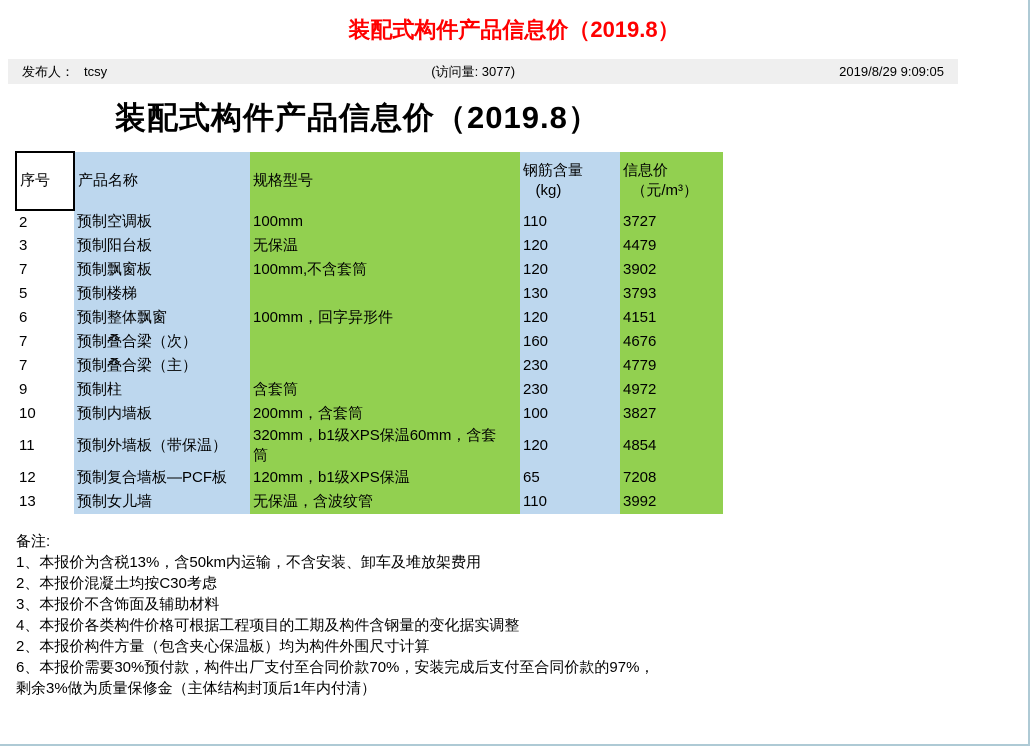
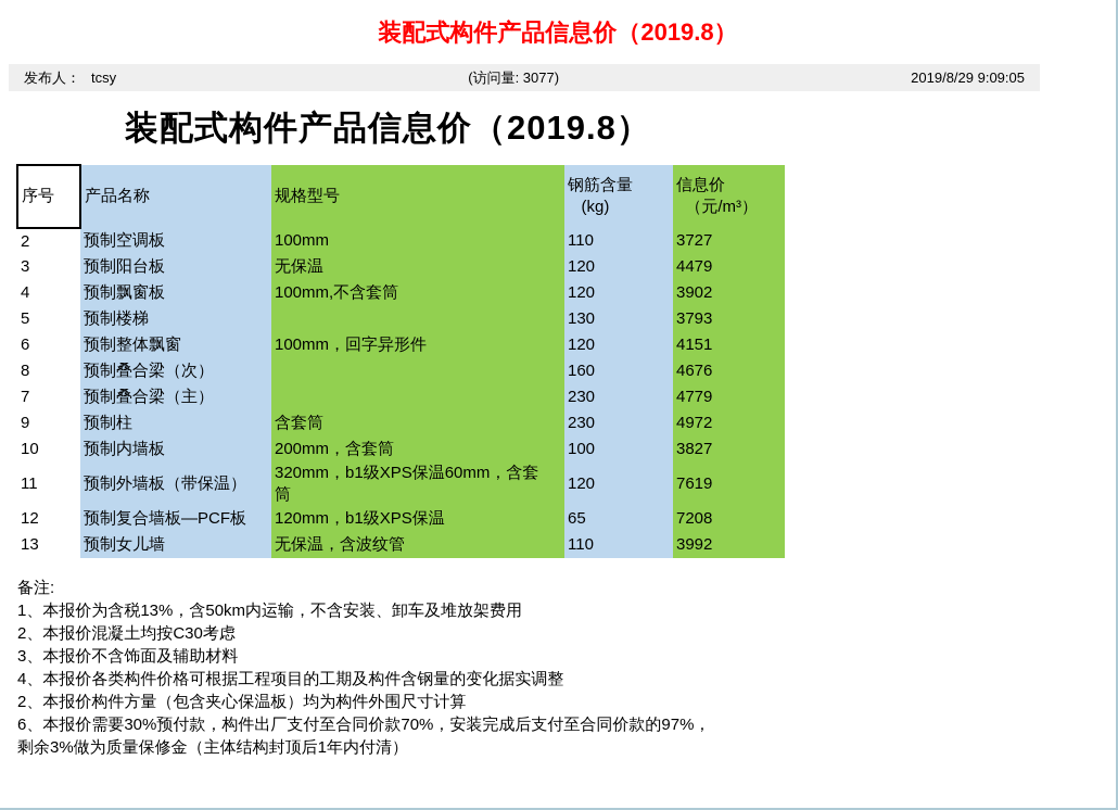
  装配式构件产品信息价（2019.8）
  发布人： tcsy
  (访问量: 3077)
  2019/8/29 9:09:05
  装配式构件产品信息价（2019.8）
  序号	产品名称	规格型号	钢筋含量 (kg)	信息价 （元/m³）
  2	预制空调板	100mm	110	3727
  3	预制阳台板	无保温	120	4479
- 7	预制飘窗板	100mm,不含套筒	120	3902
+ 4	预制飘窗板	100mm,不含套筒	120	3902
  5	预制楼梯		130	3793
  6	预制整体飘窗	100mm，回字异形件	120	4151
- 7	预制叠合梁（次）		160	4676
+ 8	预制叠合梁（次）		160	4676
  7	预制叠合梁（主）		230	4779
  9	预制柱	含套筒	230	4972
  10	预制内墙板	200mm，含套筒	100	3827
- 11	预制外墙板（带保温）	320mm，b1级XPS保温60mm，含套筒	120	4854
+ 11	预制外墙板（带保温）	320mm，b1级XPS保温60mm，含套筒	120	7619
  12	预制复合墙板—PCF板	120mm，b1级XPS保温	65	7208
  13	预制女儿墙	无保温，含波纹管	110	3992
  备注:
  1、本报价为含税13%，含50km内运输，不含安装、卸车及堆放架费用
  2、本报价混凝土均按C30考虑
  3、本报价不含饰面及辅助材料
  4、本报价各类构件价格可根据工程项目的工期及构件含钢量的变化据实调整
  2、本报价构件方量（包含夹心保温板）均为构件外围尺寸计算
  6、本报价需要30%预付款，构件出厂支付至合同价款70%，安装完成后支付至合同价款的97%，剩余3%做为质量保修金（主体结构封顶后1年内付清）
